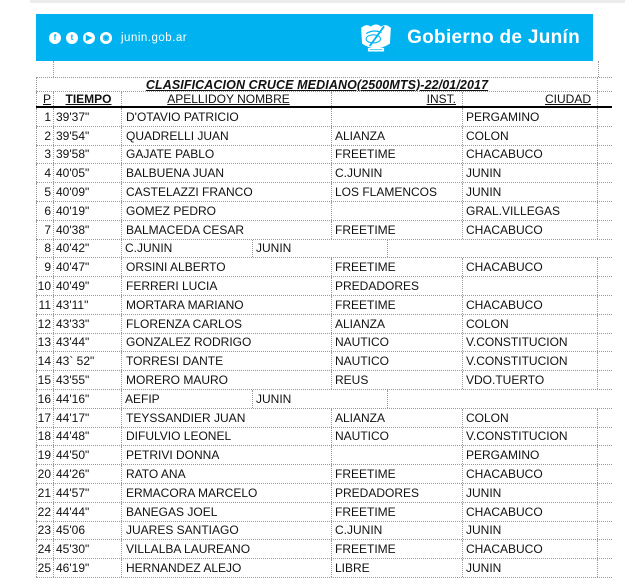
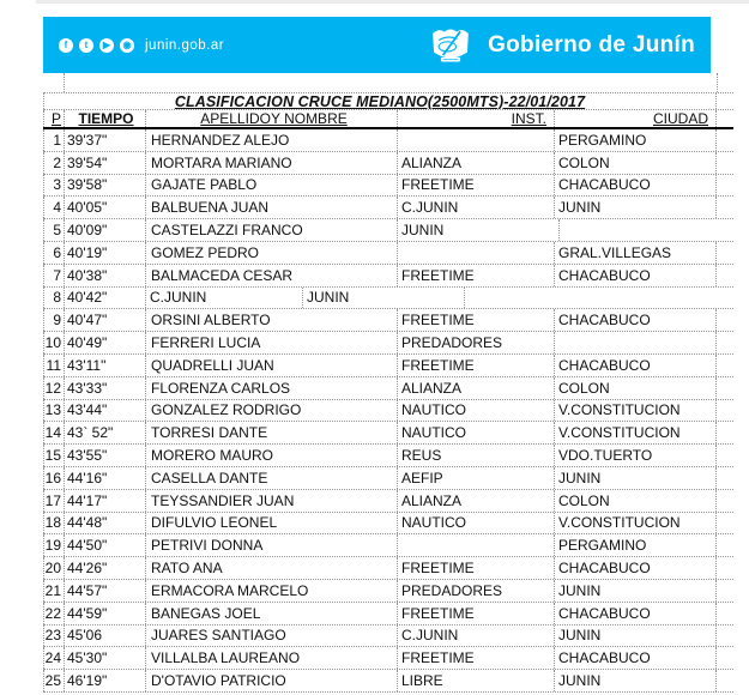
  f
  t
  ▶
  ◉
  junin.gob.ar
  Gobierno de Junín
  CLASIFICACION CRUCE MEDIANO(2500MTS)-22/01/2017
  P
  TIEMPO
  APELLIDOY NOMBRE
  INST.
  CIUDAD
  1
  39'37"
- D'OTAVIO PATRICIO
+ HERNANDEZ ALEJO
  PERGAMINO
  2
  39'54"
- QUADRELLI JUAN
+ MORTARA MARIANO
  ALIANZA
  COLON
  3
  39'58"
  GAJATE PABLO
  FREETIME
  CHACABUCO
  4
  40'05"
  BALBUENA JUAN
  C.JUNIN
  JUNIN
  5
  40'09"
  CASTELAZZI FRANCO
- LOS FLAMENCOS
  JUNIN
  6
  40'19"
  GOMEZ PEDRO
  GRAL.VILLEGAS
  7
  40'38"
  BALMACEDA CESAR
  FREETIME
  CHACABUCO
  8
  40'42"
  C.JUNIN
  JUNIN
  9
  40'47"
  ORSINI ALBERTO
  FREETIME
  CHACABUCO
  10
  40'49"
  FERRERI LUCIA
  PREDADORES
  11
  43'11"
- MORTARA MARIANO
+ QUADRELLI JUAN
  FREETIME
  CHACABUCO
  12
  43'33"
  FLORENZA CARLOS
  ALIANZA
  COLON
  13
  43'44"
  GONZALEZ RODRIGO
  NAUTICO
  V.CONSTITUCION
  14
  43` 52"
  TORRESI DANTE
  NAUTICO
  V.CONSTITUCION
  15
  43'55"
  MORERO MAURO
  REUS
  VDO.TUERTO
  16
  44'16"
+ CASELLA DANTE
  AEFIP
  JUNIN
  17
  44'17"
  TEYSSANDIER JUAN
  ALIANZA
  COLON
  18
  44'48"
  DIFULVIO LEONEL
  NAUTICO
  V.CONSTITUCION
  19
  44'50"
  PETRIVI DONNA
  PERGAMINO
  20
  44'26"
  RATO ANA
  FREETIME
  CHACABUCO
  21
  44'57"
  ERMACORA MARCELO
  PREDADORES
  JUNIN
  22
- 44'44"
+ 44'59"
  BANEGAS JOEL
  FREETIME
  CHACABUCO
  23
  45'06
  JUARES SANTIAGO
  C.JUNIN
  JUNIN
  24
  45'30"
  VILLALBA LAUREANO
  FREETIME
  CHACABUCO
  25
  46'19"
- HERNANDEZ ALEJO
+ D'OTAVIO PATRICIO
  LIBRE
  JUNIN
